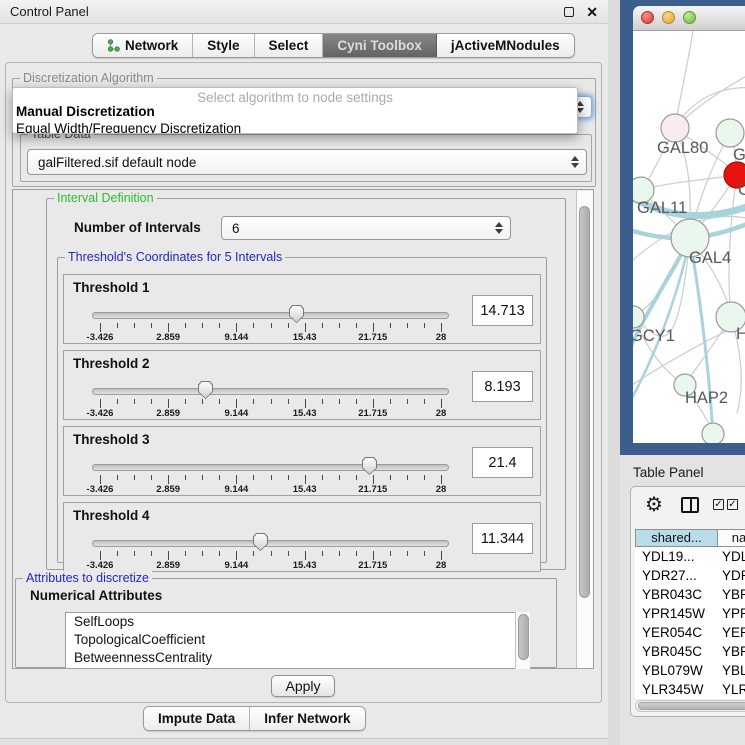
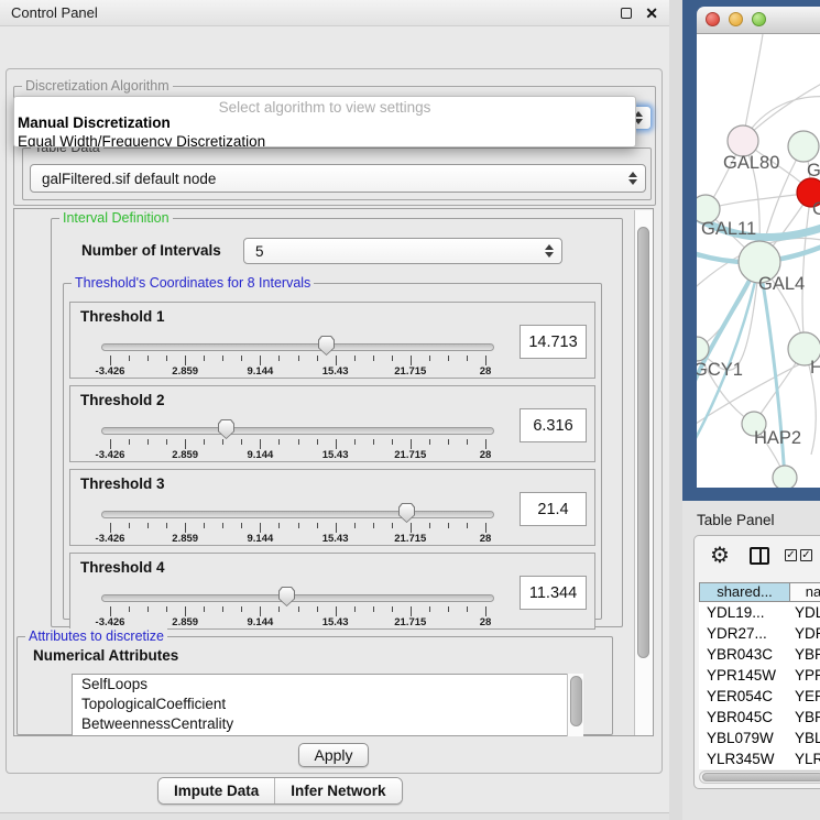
  Control Panel
  ✕
- Network
- Style
- Select
- Cyni Toolbox
- jActiveMNodules
  Discretization Algorithm
- Select algorithm to node settings
+ Select algorithm to view settings
  Manual Discretization
  Equal Width/Frequency Discretization
  Table Data
  galFiltered.sif default node
  Interval Definition
  Number of Intervals
- 6
+ 5
- Threshold's Coordinates for 5 Intervals
+ Threshold's Coordinates for 8 Intervals
  Threshold 1
  -3.426
  2.859
  9.144
  15.43
  21.715
  28
  14.713
  Threshold 2
  -3.426
  2.859
  9.144
  15.43
  21.715
  28
- 8.193
+ 6.316
  Threshold 3
  -3.426
  2.859
  9.144
  15.43
  21.715
  28
  21.4
  Threshold 4
  -3.426
  2.859
  9.144
  15.43
  21.715
  28
  11.344
  Attributes to discretize
  Numerical Attributes
  SelfLoops
  TopologicalCoefficient
  BetweennessCentrality
  Apply
  Impute Data
  Infer Network
  GAL80
  GAL11
  C
  GAL4
  GCY1
  H
  HAP2
  Table Panel
  ⚙
  ✓
  ✓
  shared...
  na
  YDL19...
  YDR27...
  YBR043C
  YPR145W
  YER054C
  YBR045C
  YBL079W
  YBL
  YLR345W
  YLR
